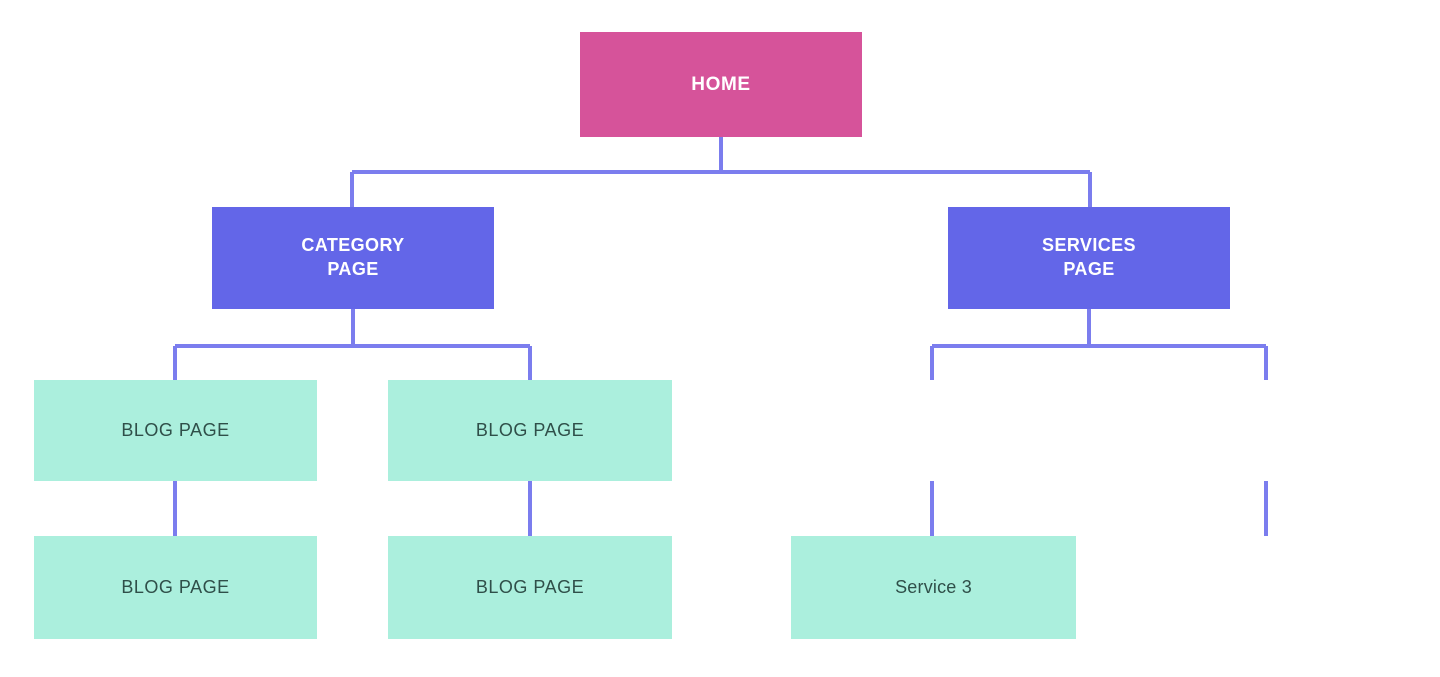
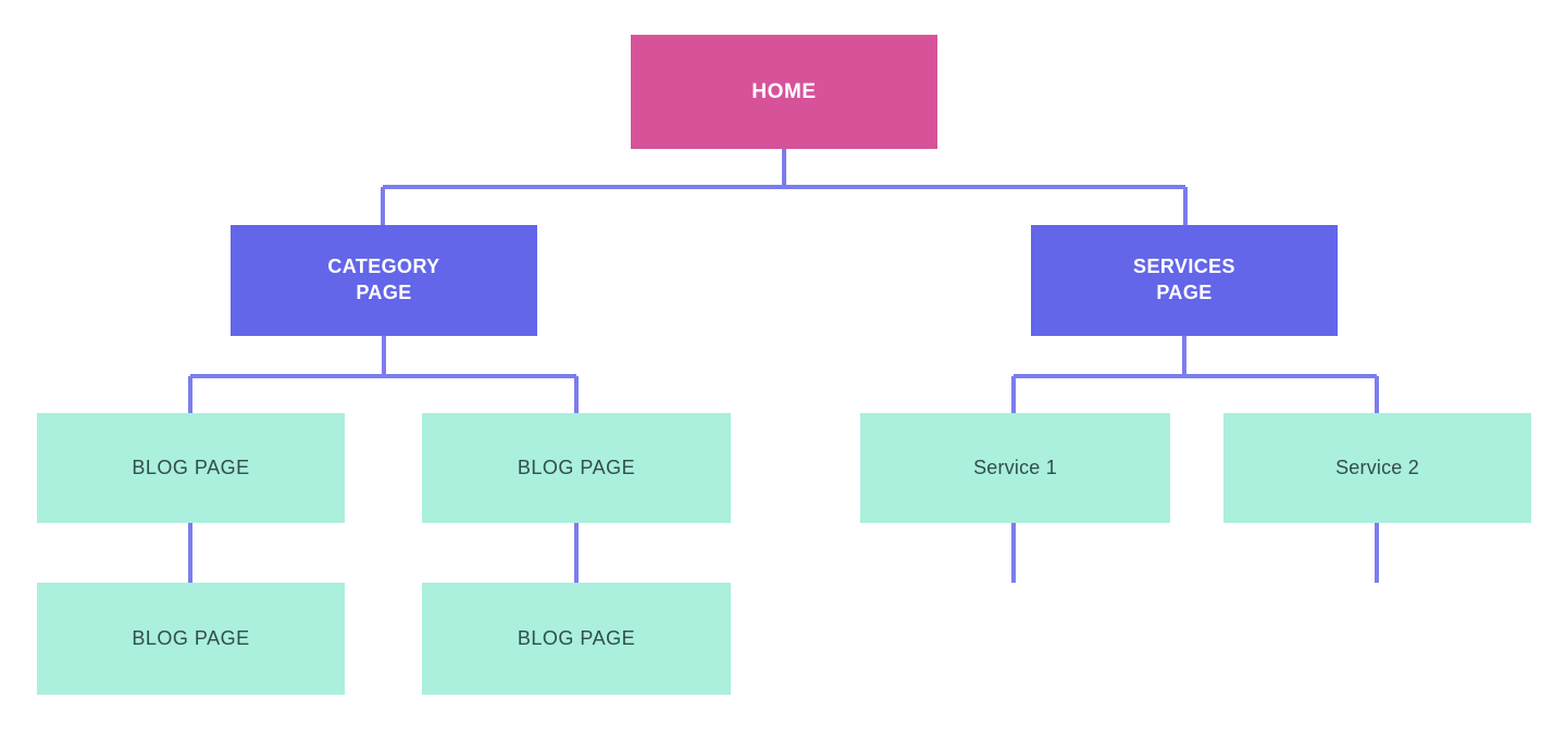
  HOME
  CATEGORY
  PAGE
  SERVICES
  PAGE
  BLOG PAGE
  BLOG PAGE
+ Service 1
+ Service 2
  BLOG PAGE
  BLOG PAGE
- Service 3
